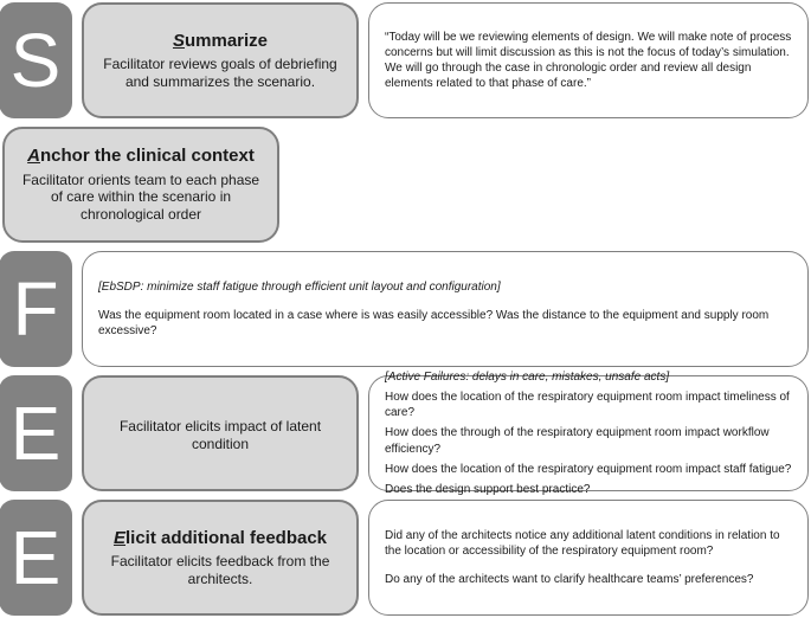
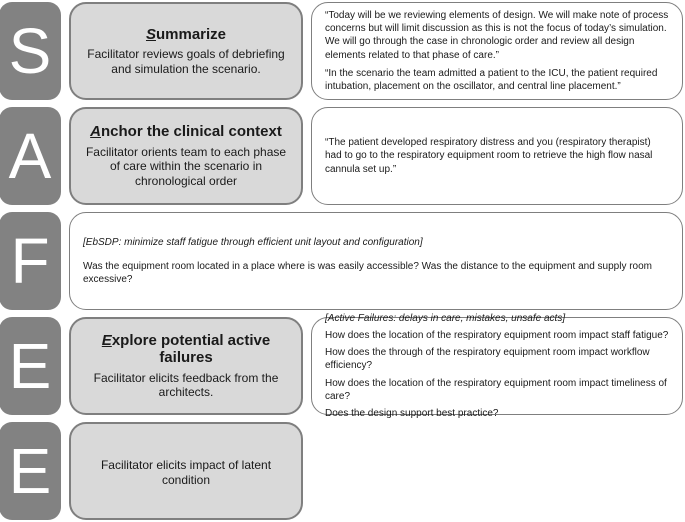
  S
  Summarize
- Facilitator reviews goals of debriefing and summarizes the scenario.
+ Facilitator reviews goals of debriefing and simulation the scenario.
  “Today will be we reviewing elements of design. We will make note of process concerns but will limit discussion as this is not the focus of today’s simulation. We will go through the case in chronologic order and review all design elements related to that phase of care.”
+ “In the scenario the team admitted a patient to the ICU, the patient required intubation, placement on the oscillator, and central line placement.”
+ A
  Anchor the clinical context
  Facilitator orients team to each phase of care within the scenario in chronological order
+ “The patient developed respiratory distress and you (respiratory therapist) had to go to the respiratory equipment room to retrieve the high flow nasal cannula set up.”
  F
  [EbSDP: minimize staff fatigue through efficient unit layout and configuration]
- Was the equipment room located in a case where is was easily accessible? Was the distance to the equipment and supply room excessive?
+ Was the equipment room located in a place where is was easily accessible? Was the distance to the equipment and supply room excessive?
  E
+ Explore potential active failures
- Facilitator elicits impact of latent condition
+ Facilitator elicits feedback from the architects.
  [Active Failures: delays in care, mistakes, unsafe acts]
- How does the location of the respiratory equipment room impact timeliness of care?
+ How does the location of the respiratory equipment room impact staff fatigue?
  How does the through of the respiratory equipment room impact workflow efficiency?
- How does the location of the respiratory equipment room impact staff fatigue?
+ How does the location of the respiratory equipment room impact timeliness of care?
  Does the design support best practice?
  E
- Elicit additional feedback
- Facilitator elicits feedback from the architects.
+ Facilitator elicits impact of latent condition
- Did any of the architects notice any additional latent conditions in relation to the location or accessibility of the respiratory equipment room?
- Do any of the architects want to clarify healthcare teams’ preferences?
